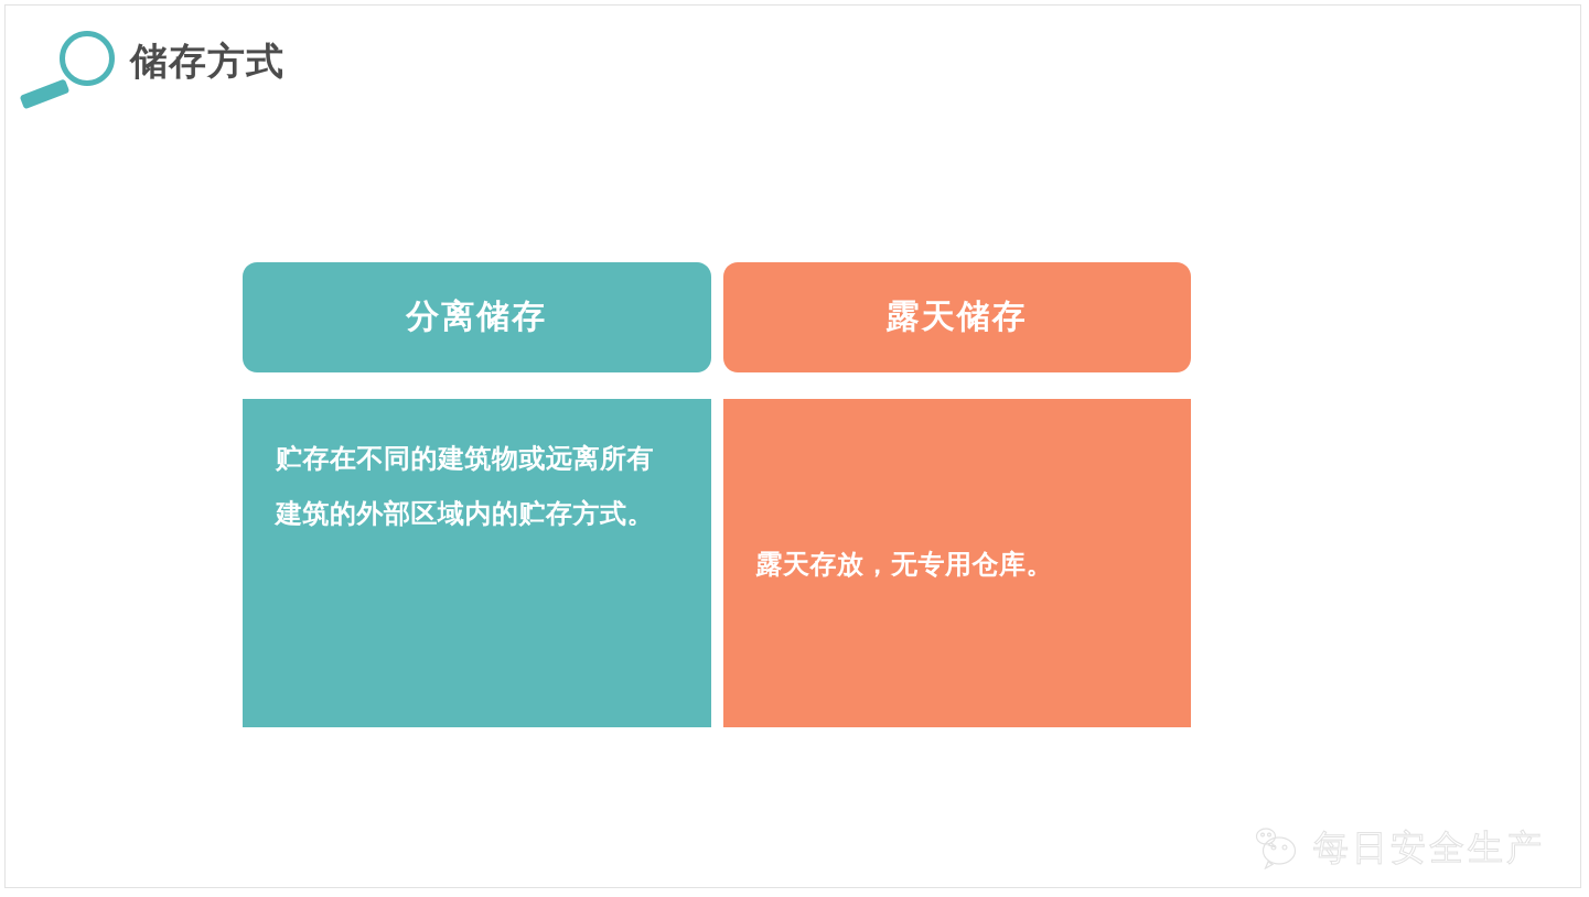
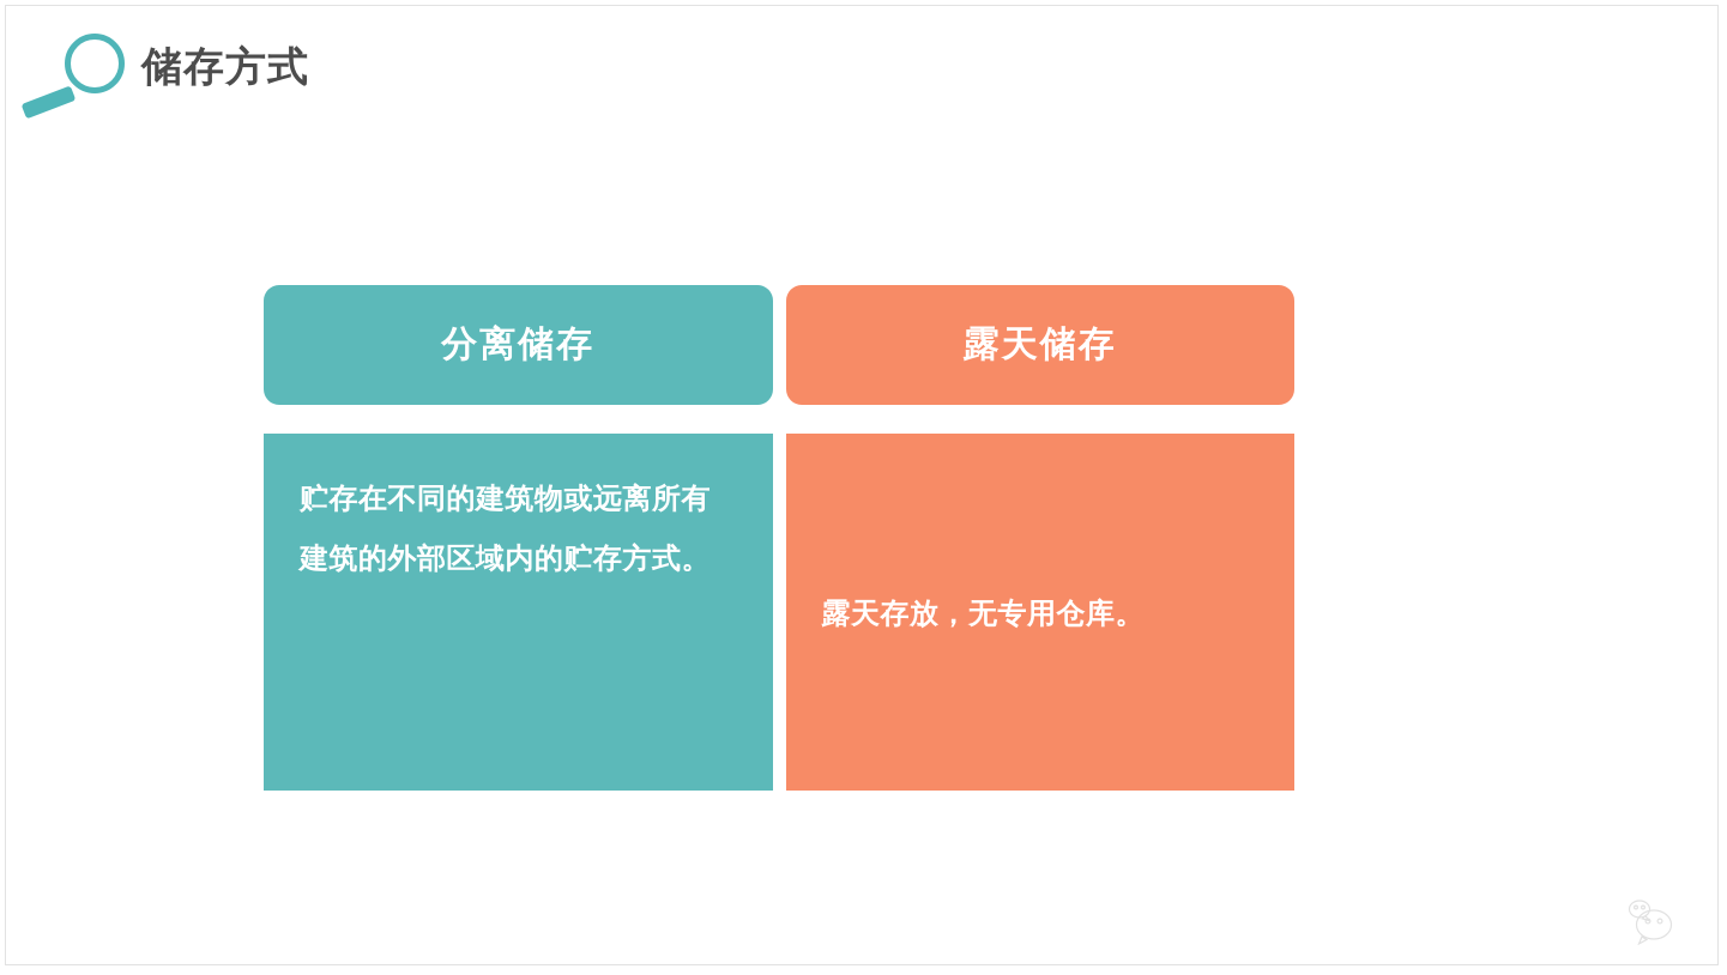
  储存方式
  分离储存
  贮存在不同的建筑物或远离所有建筑的外部区域内的贮存方式。
  露天储存
  露天存放，无专用仓库。
- 每日安全生产
